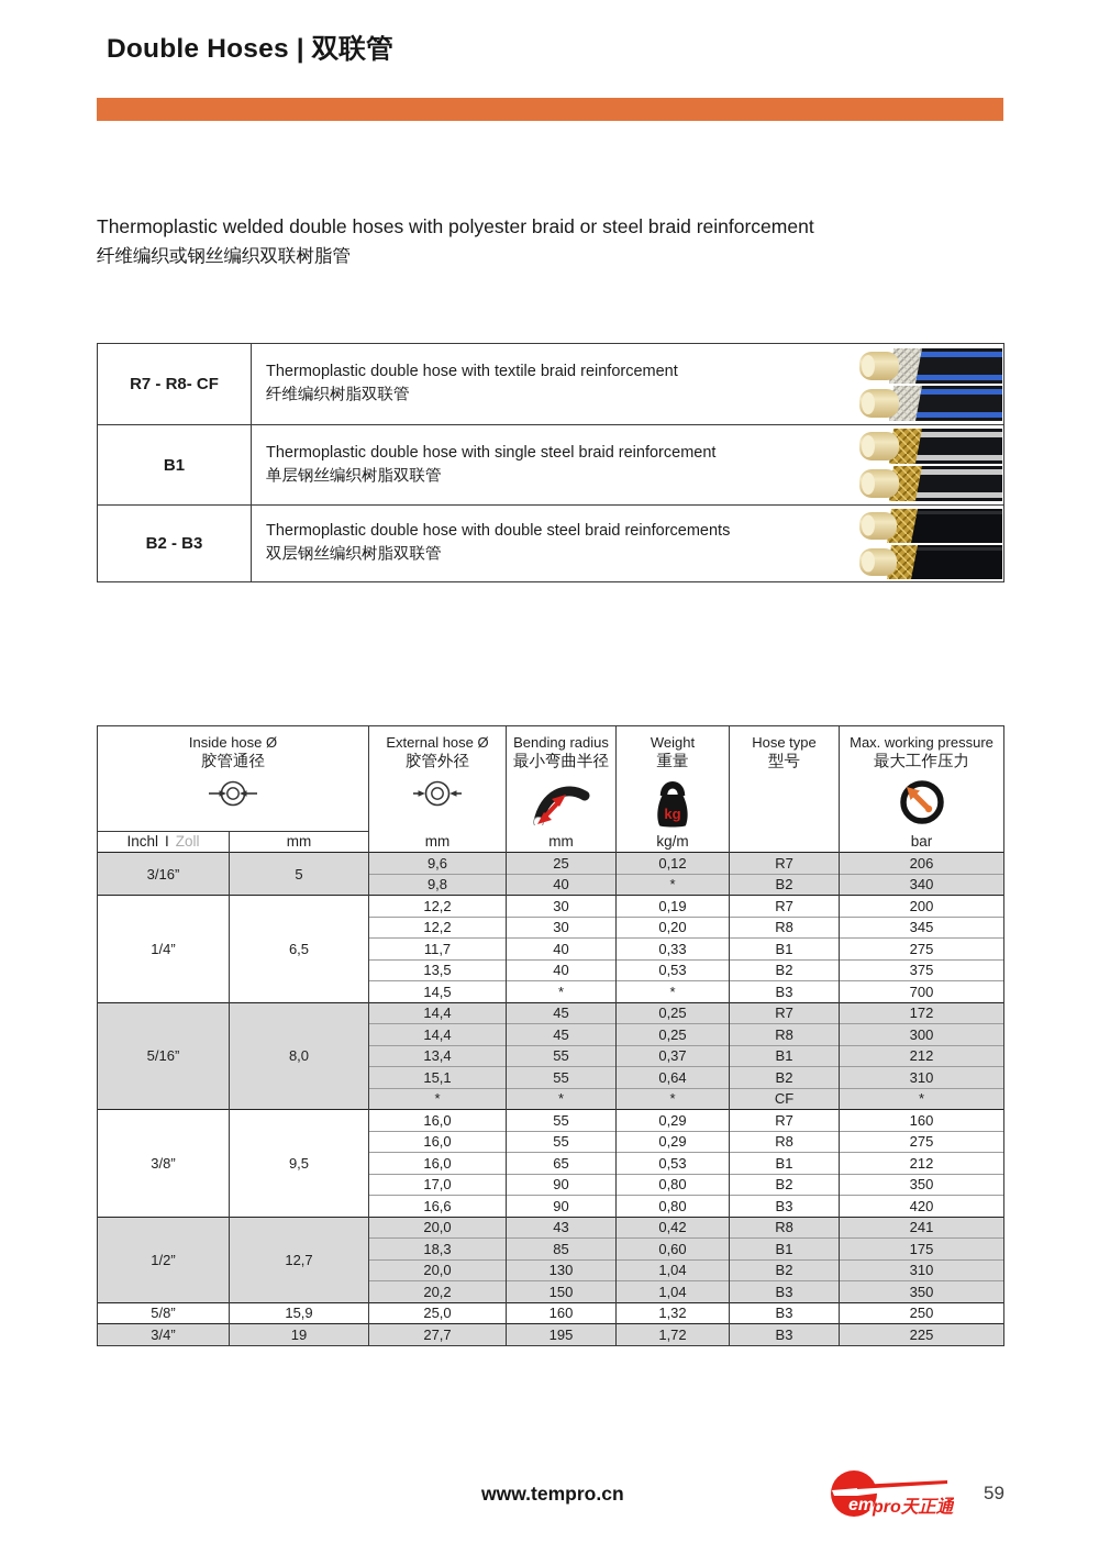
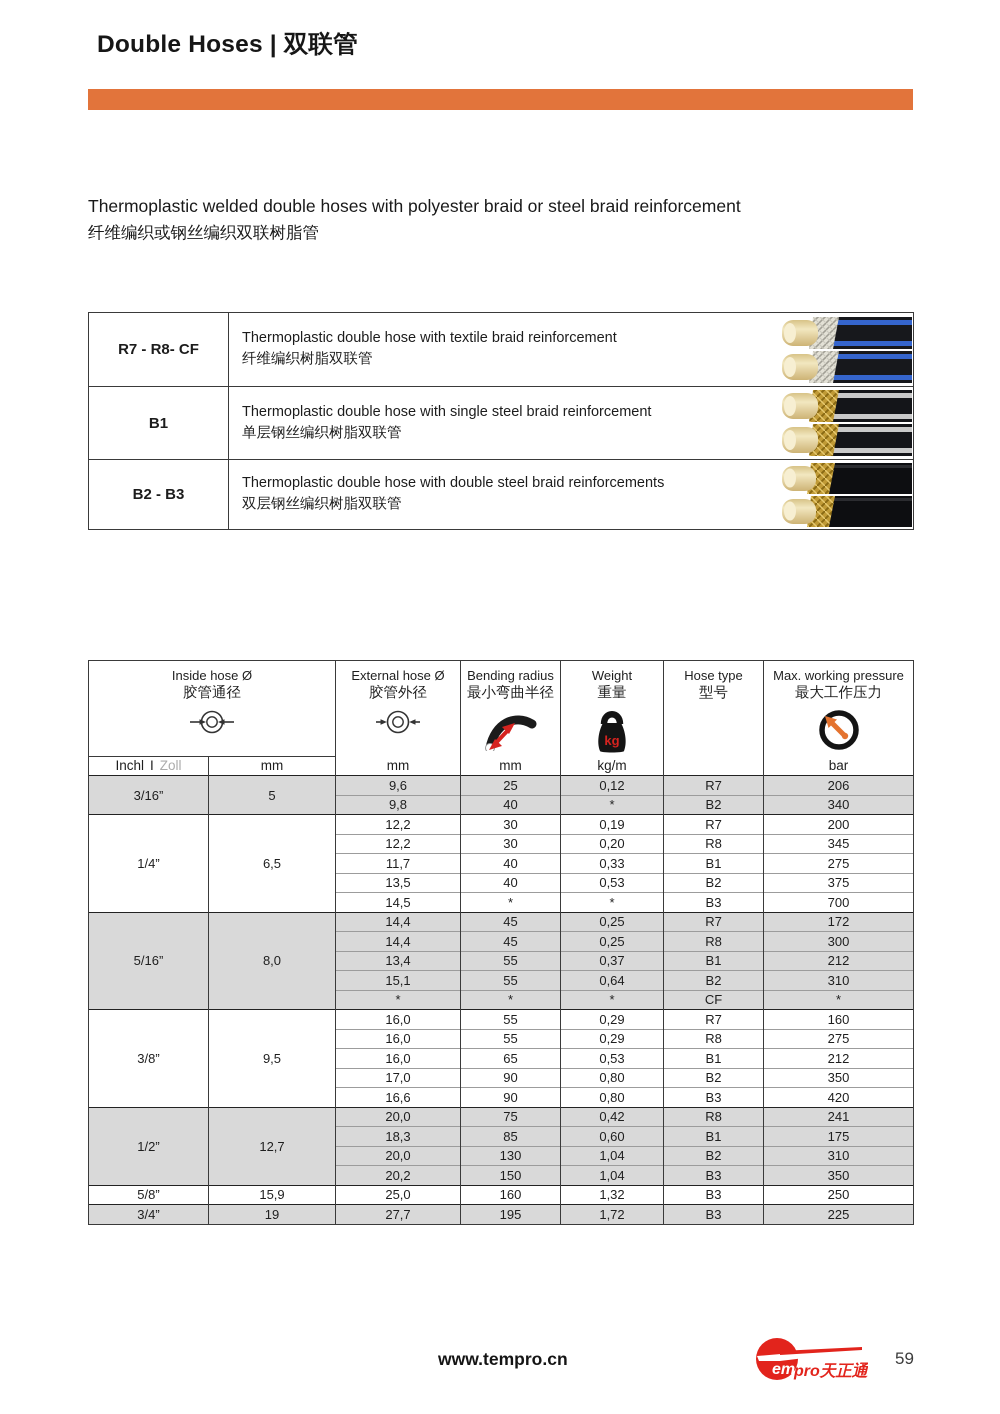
  Double Hoses | 双联管
  Thermoplastic welded double hoses with polyester braid or steel braid reinforcement
  纤维编织或钢丝编织双联树脂管
  R7 - R8- CF	Thermoplastic double hose with textile braid reinforcement 纤维编织树脂双联管
  B1	Thermoplastic double hose with single steel braid reinforcement 单层钢丝编织树脂双联管
  B2 - B3	Thermoplastic double hose with double steel braid reinforcements 双层钢丝编织树脂双联管
  Inside hose Ø 胶管通径	External hose Ø 胶管外径	Bending radius 最小弯曲半径	Weight 重量 kg	Hose type 型号	Max. working pressure 最大工作压力
  Inchl I Zoll	mm	mm	mm	kg/m		bar
  3/16”	5	9,6	25	0,12	R7	206
  9,8	40	*	B2	340
  1/4”	6,5	12,2	30	0,19	R7	200
  12,2	30	0,20	R8	345
  11,7	40	0,33	B1	275
  13,5	40	0,53	B2	375
  14,5	*	*	B3	700
  5/16”	8,0	14,4	45	0,25	R7	172
  14,4	45	0,25	R8	300
  13,4	55	0,37	B1	212
  15,1	55	0,64	B2	310
  *	*	*	CF	*
  3/8”	9,5	16,0	55	0,29	R7	160
  16,0	55	0,29	R8	275
  16,0	65	0,53	B1	212
  17,0	90	0,80	B2	350
  16,6	90	0,80	B3	420
- 1/2”	12,7	20,0	43	0,42	R8	241
+ 1/2”	12,7	20,0	75	0,42	R8	241
  18,3	85	0,60	B1	175
  20,0	130	1,04	B2	310
  20,2	150	1,04	B3	350
  5/8”	15,9	25,0	160	1,32	B3	250
  3/4”	19	27,7	195	1,72	B3	225
  www.tempro.cn
  em
  pro天正通
  59
